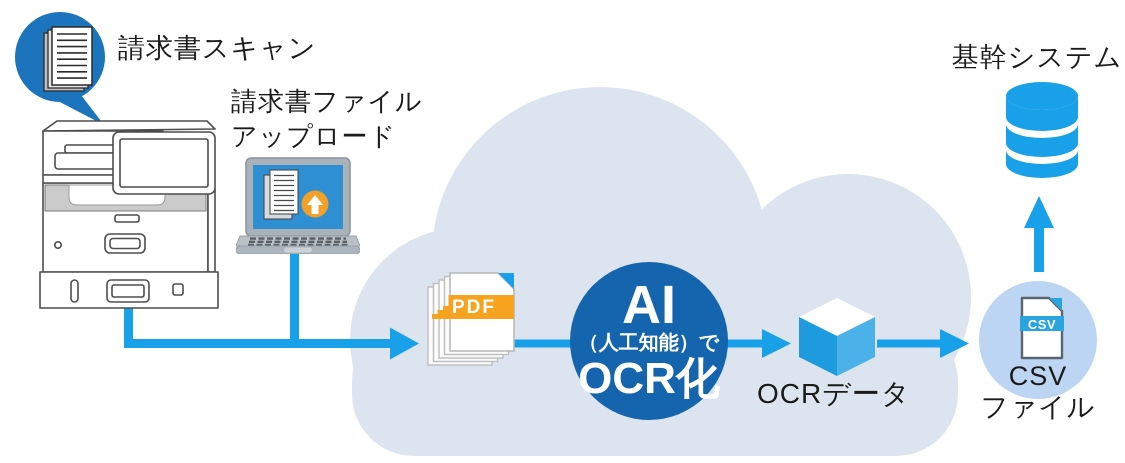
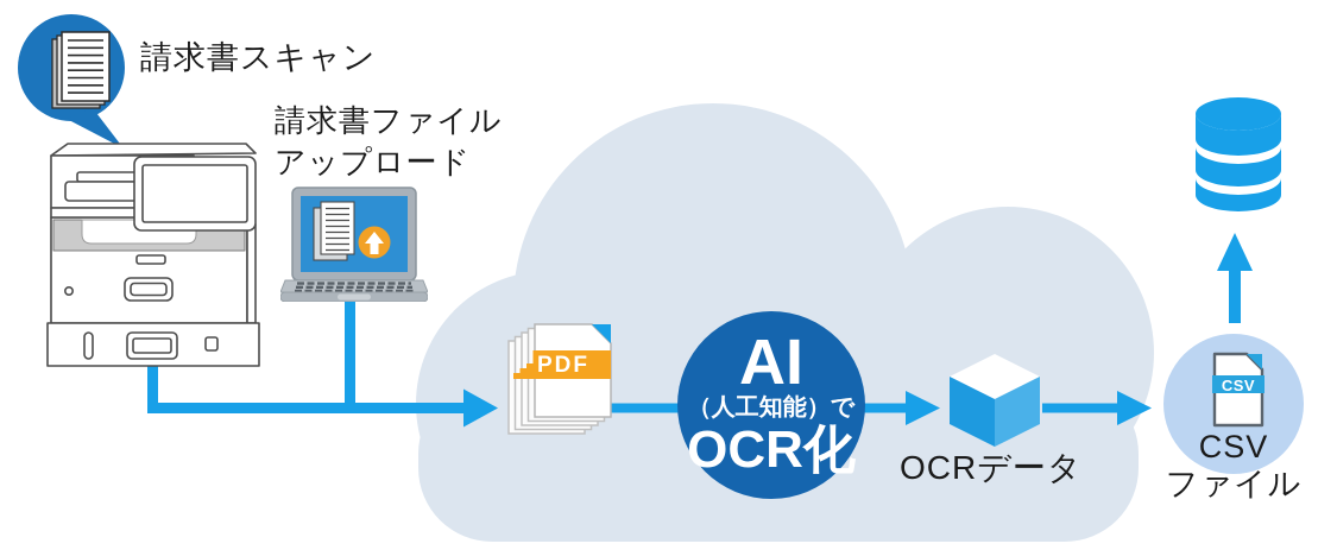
  請求書スキャン
  請求書ファイル
  アップロード
  PDF
  AI
  （人工知能）で
  OCR化
  OCRデータ
  CSV
  CSV
  ファイル
- 基幹システム
